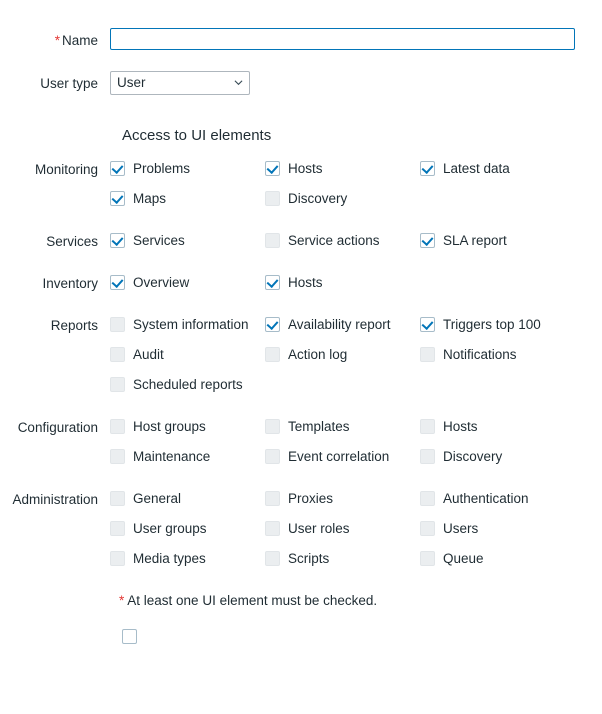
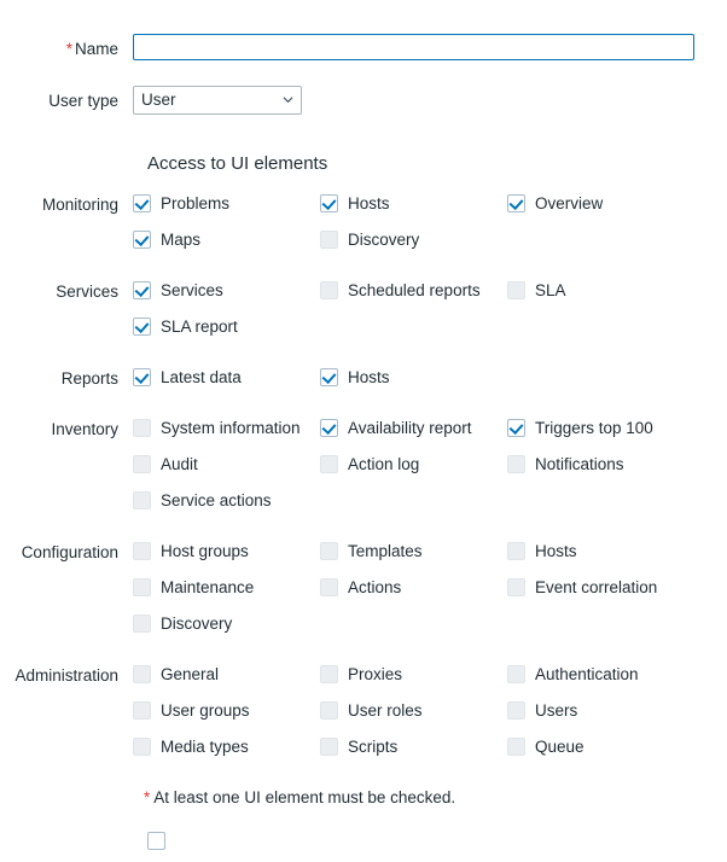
  * Name
  User type
  User
  Access to UI elements
  Monitoring
  Problems
  Hosts
- Latest data
+ Overview
  Maps
  Discovery
  Services
  Services
- Service actions
+ Scheduled reports
+ SLA
  SLA report
- Inventory
+ Reports
- Overview
+ Latest data
  Hosts
- Reports
+ Inventory
  System information
  Availability report
  Triggers top 100
  Audit
  Action log
  Notifications
- Scheduled reports
+ Service actions
  Configuration
  Host groups
  Templates
  Hosts
  Maintenance
+ Actions
  Event correlation
  Discovery
  Administration
  General
  Proxies
  Authentication
  User groups
  User roles
  Users
  Media types
  Scripts
  Queue
  * At least one UI element must be checked.
